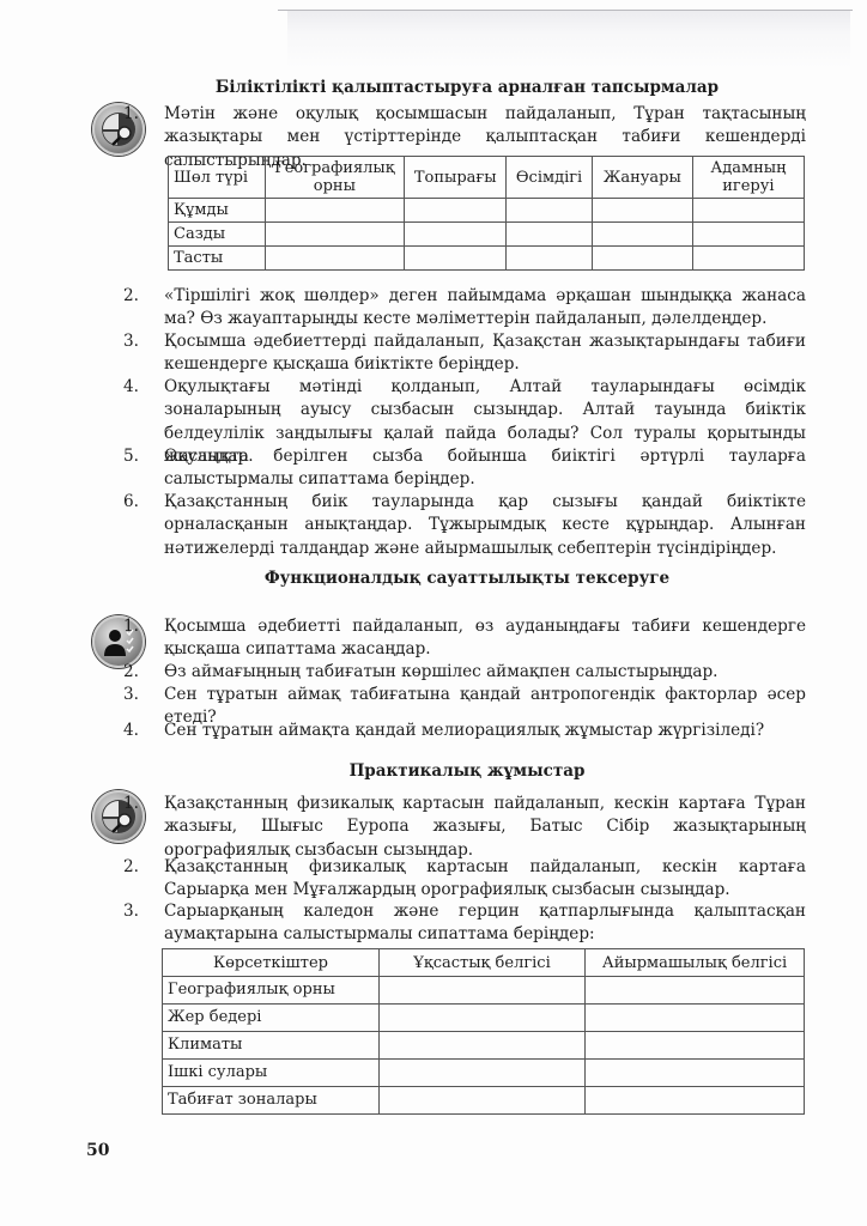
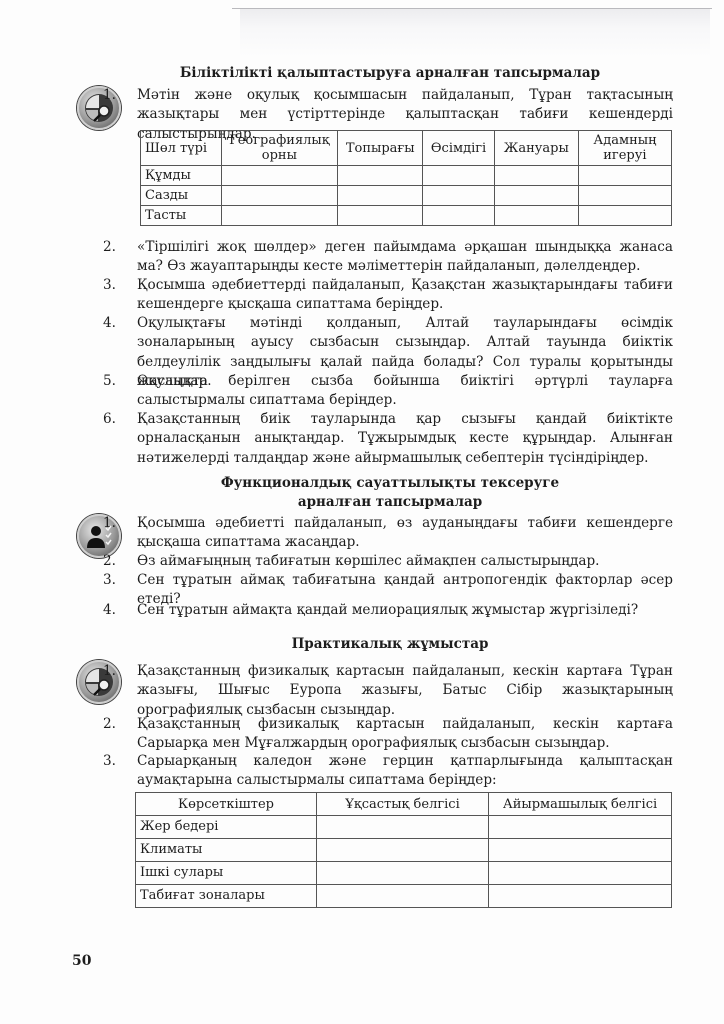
  Біліктілікті қалыптастыруға арналған тапсырмалар
  1. Мәтін және оқулық қосымшасын пайдаланып, Тұран тақтасының жазықтары мен үстірттерінде қалыптасқан табиғи кешендерді салыстырыңдар.
  Шөл түрі	Географиялық орны	Топырағы	Өсімдігі	Жануары	Адамның игеруі
  Құмды
  Сазды
  Тасты
  2. «Тіршілігі жоқ шөлдер» деген пайымдама әрқашан шындыққа жанаса ма? Өз жауаптарыңды кесте мәліметтерін пайдаланып, дәлелдеңдер.
- 3. Қосымша әдебиеттерді пайдаланып, Қазақстан жазықтарындағы табиғи кешендерге қысқаша биіктікте беріңдер.
+ 3. Қосымша әдебиеттерді пайдаланып, Қазақстан жазықтарындағы табиғи кешендерге қысқаша сипаттама беріңдер.
  4. Оқулықтағы мәтінді қолданып, Алтай тауларындағы өсімдік зоналарының ауысу сызбасын сызыңдар. Алтай тауында биіктік белдеулілік заңдылығы қалай пайда болады? Сол туралы қорытынды жасаңдар.
  5. Оқулықта берілген сызба бойынша биіктігі әртүрлі тауларға салыстырмалы сипаттама беріңдер.
  6. Қазақстанның биік тауларында қар сызығы қандай биіктікте орналасқанын анықтаңдар. Тұжырымдық кесте құрыңдар. Алынған нәтижелерді талдаңдар және айырмашылық себептерін түсіндіріңдер.
  Функционалдық сауаттылықты тексеруге
+ арналған тапсырмалар
  1. Қосымша әдебиетті пайдаланып, өз ауданыңдағы табиғи кешендерге қысқаша сипаттама жасаңдар.
  2. Өз аймағыңның табиғатын көршілес аймақпен салыстырыңдар.
  3. Сен тұратын аймақ табиғатына қандай антропогендік факторлар әсер етеді?
  4. Сен тұратын аймақта қандай мелиорациялық жұмыстар жүргізіледі?
  Практикалық жұмыстар
  1. Қазақстанның физикалық картасын пайдаланып, кескін картаға Тұран жазығы, Шығыс Еуропа жазығы, Батыс Сібір жазықтарының орографиялық сызбасын сызыңдар.
  2. Қазақстанның физикалық картасын пайдаланып, кескін картаға Сарыарқа мен Мұғалжардың орографиялық сызбасын сызыңдар.
  3. Сарыарқаның каледон және герцин қатпарлығында қалыптасқан аумақтарына салыстырмалы сипаттама беріңдер:
  Көрсеткіштер	Ұқсастық белгісі	Айырмашылық белгісі
- Географиялық орны
  Жер бедері
  Климаты
  Ішкі сулары
  Табиғат зоналары
  50
